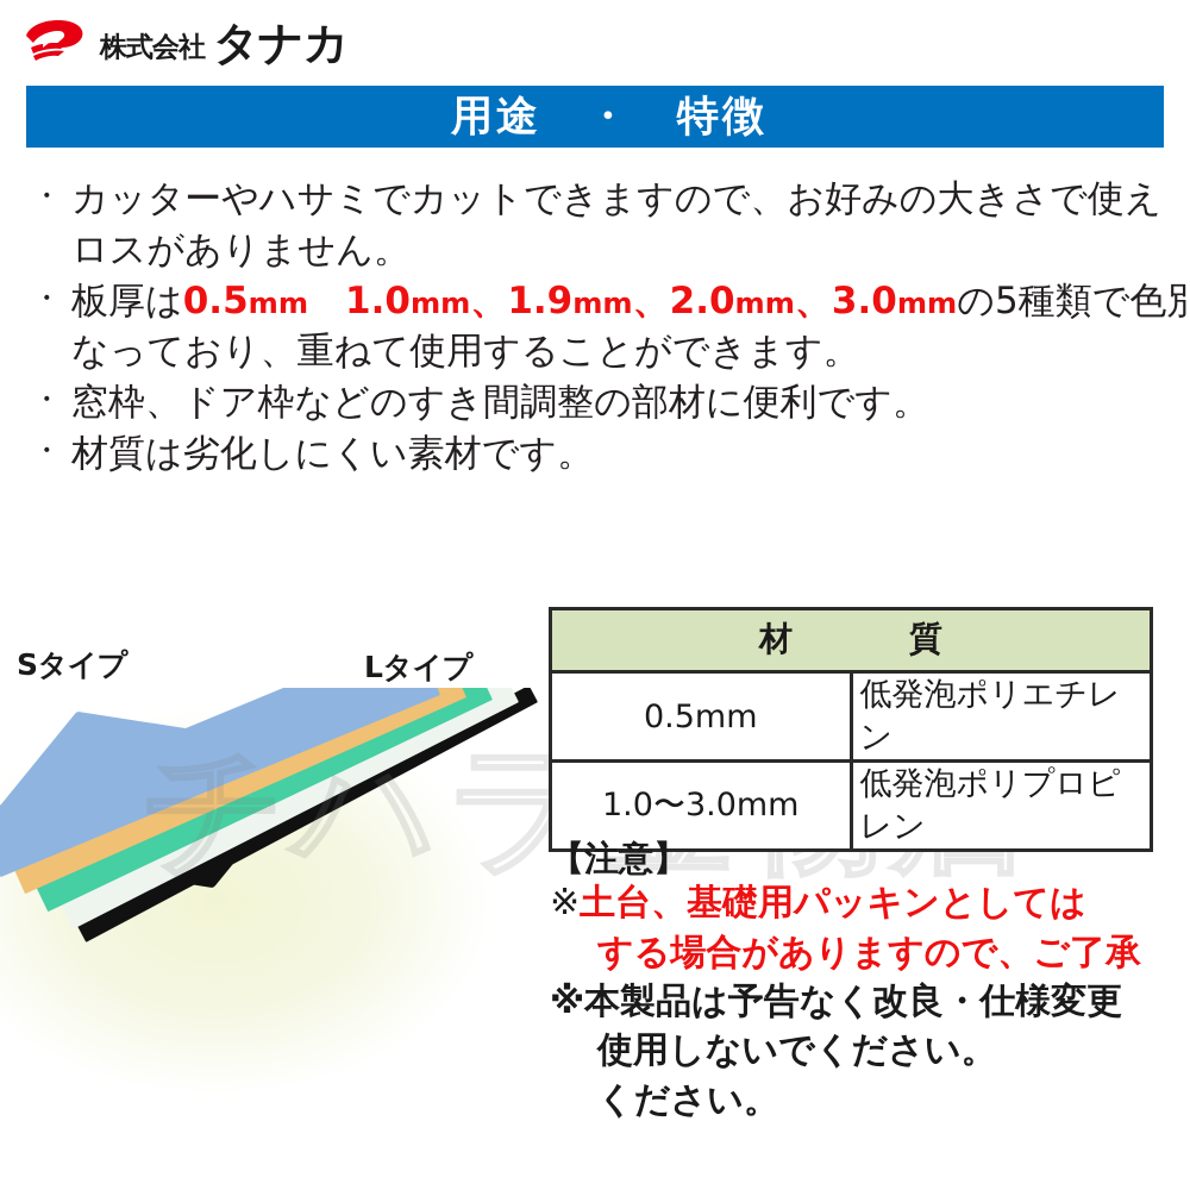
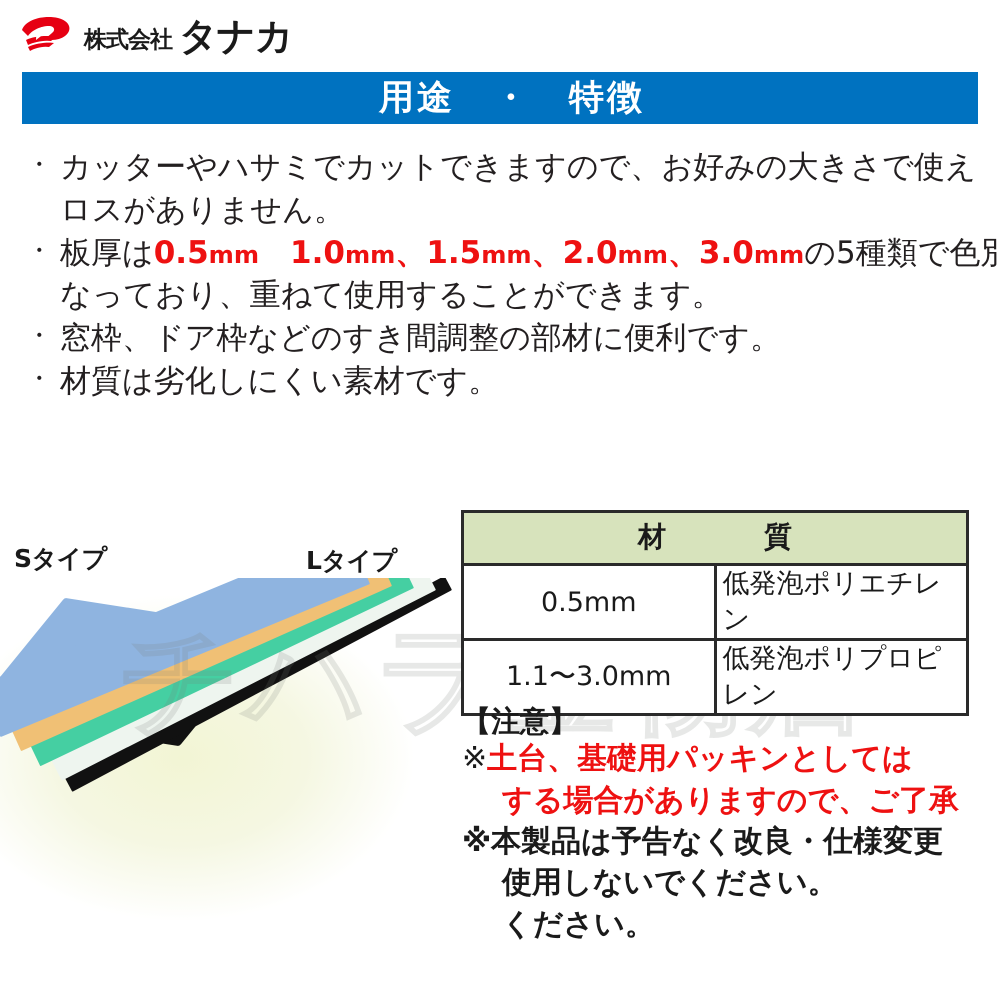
  株式会社
  タナカ
  用途 ・ 特徴
  ・
  カッターやハサミでカットできますので、お好みの大きさで使え
  ロスがありません。
  ・
- 板厚は0.5mm 1.0mm、1.9mm、2.0mm、3.0mmの5種類で色別
+ 板厚は0.5mm 1.0mm、1.5mm、2.0mm、3.0mmの5種類で色別
  なっており、重ねて使用することができます。
  ・
  窓枠、ドア枠などのすき間調整の部材に便利です。
  ・
  材質は劣化しにくい素材です。
  Sタイプ
  Lタイプ
  材 質
  0.5mm	低発泡ポリエチレン
- 1.0〜3.0mm	低発泡ポリプロピレン
+ 1.1〜3.0mm	低発泡ポリプロピレン
  【注意】
  ※土台、基礎用パッキンとしては
  する場合がありますので、ご了承
  ※本製品は予告なく改良・仕様変更
  使用しないでください。
  ください。
